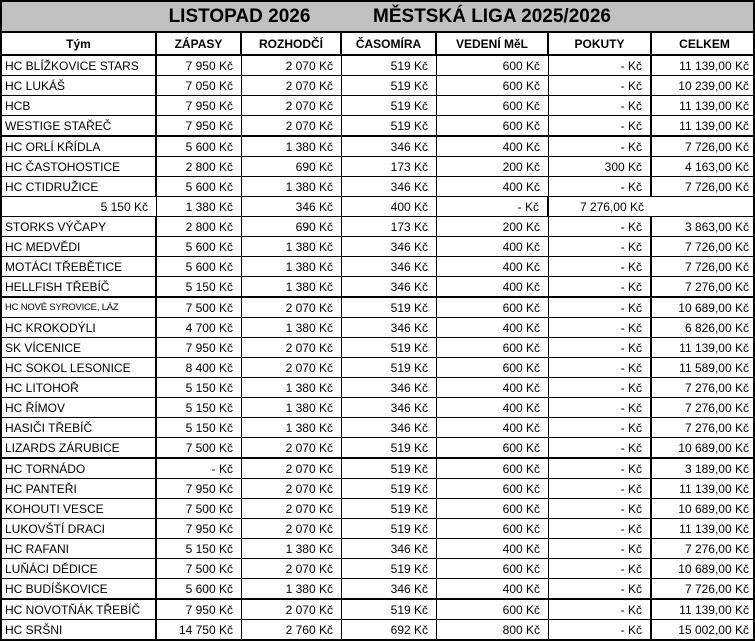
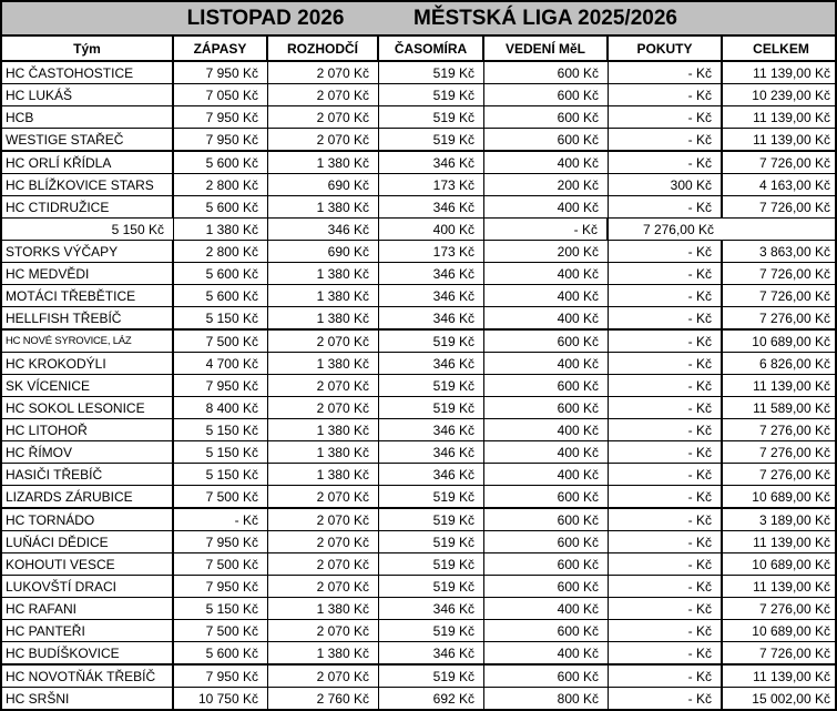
  LISTOPAD 2026
  MĚSTSKÁ LIGA 2025/2026
  Tým
  ZÁPASY
  ROZHODČÍ
  ČASOMÍRA
  VEDENÍ MěL
  POKUTY
  CELKEM
- HC BLÍŽKOVICE STARS
+ HC ČASTOHOSTICE
  7 950 Kč
  2 070 Kč
  519 Kč
  600 Kč
  - Kč
  11 139,00 Kč
  HC LUKÁŠ
  7 050 Kč
  2 070 Kč
  519 Kč
  600 Kč
  - Kč
  10 239,00 Kč
  HCB
  7 950 Kč
  2 070 Kč
  519 Kč
  600 Kč
  - Kč
  11 139,00 Kč
  WESTIGE STAŘEČ
  7 950 Kč
  2 070 Kč
  519 Kč
  600 Kč
  - Kč
  11 139,00 Kč
  HC ORLÍ KŘÍDLA
  5 600 Kč
  1 380 Kč
  346 Kč
  400 Kč
  - Kč
  7 726,00 Kč
- HC ČASTOHOSTICE
+ HC BLÍŽKOVICE STARS
  2 800 Kč
  690 Kč
  173 Kč
  200 Kč
  300 Kč
  4 163,00 Kč
  HC CTIDRUŽICE
  5 600 Kč
  1 380 Kč
  346 Kč
  400 Kč
  - Kč
  7 726,00 Kč
  5 150 Kč
  1 380 Kč
  346 Kč
  400 Kč
  - Kč
  7 276,00 Kč
  STORKS VÝČAPY
  2 800 Kč
  690 Kč
  173 Kč
  200 Kč
  - Kč
  3 863,00 Kč
  HC MEDVĚDI
  5 600 Kč
  1 380 Kč
  346 Kč
  400 Kč
  - Kč
  7 726,00 Kč
  MOTÁCI TŘEBĚTICE
  5 600 Kč
  1 380 Kč
  346 Kč
  400 Kč
  - Kč
  7 726,00 Kč
  HELLFISH TŘEBÍČ
  5 150 Kč
  1 380 Kč
  346 Kč
  400 Kč
  - Kč
  7 276,00 Kč
  HC NOVÉ SYROVICE, LÁZ
  7 500 Kč
  2 070 Kč
  519 Kč
  600 Kč
  - Kč
  10 689,00 Kč
  HC KROKODÝLI
  4 700 Kč
  1 380 Kč
  346 Kč
  400 Kč
  - Kč
  6 826,00 Kč
  SK VÍCENICE
  7 950 Kč
  2 070 Kč
  519 Kč
  600 Kč
  - Kč
  11 139,00 Kč
  HC SOKOL LESONICE
  8 400 Kč
  2 070 Kč
  519 Kč
  600 Kč
  - Kč
  11 589,00 Kč
  HC LITOHOŘ
  5 150 Kč
  1 380 Kč
  346 Kč
  400 Kč
  - Kč
  7 276,00 Kč
  HC ŘÍMOV
  5 150 Kč
  1 380 Kč
  346 Kč
  400 Kč
  - Kč
  7 276,00 Kč
  HASIČI TŘEBÍČ
  5 150 Kč
  1 380 Kč
  346 Kč
  400 Kč
  - Kč
  7 276,00 Kč
  LIZARDS ZÁRUBICE
  7 500 Kč
  2 070 Kč
  519 Kč
  600 Kč
  - Kč
  10 689,00 Kč
  HC TORNÁDO
  - Kč
  2 070 Kč
  519 Kč
  600 Kč
  - Kč
  3 189,00 Kč
- HC PANTEŘI
+ LUŇÁCI DĚDICE
  7 950 Kč
  2 070 Kč
  519 Kč
  600 Kč
  - Kč
  11 139,00 Kč
  KOHOUTI VESCE
  7 500 Kč
  2 070 Kč
  519 Kč
  600 Kč
  - Kč
  10 689,00 Kč
  LUKOVŠTÍ DRACI
  7 950 Kč
  2 070 Kč
  519 Kč
  600 Kč
  - Kč
  11 139,00 Kč
  HC RAFANI
  5 150 Kč
  1 380 Kč
  346 Kč
  400 Kč
  - Kč
  7 276,00 Kč
- LUŇÁCI DĚDICE
+ HC PANTEŘI
  7 500 Kč
  2 070 Kč
  519 Kč
  600 Kč
  - Kč
  10 689,00 Kč
  HC BUDÍŠKOVICE
  5 600 Kč
  1 380 Kč
  346 Kč
  400 Kč
  - Kč
  7 726,00 Kč
  HC NOVOTŇÁK TŘEBÍČ
  7 950 Kč
  2 070 Kč
  519 Kč
  600 Kč
  - Kč
  11 139,00 Kč
  HC SRŠNI
- 14 750 Kč
+ 10 750 Kč
  2 760 Kč
  692 Kč
  800 Kč
  - Kč
  15 002,00 Kč
